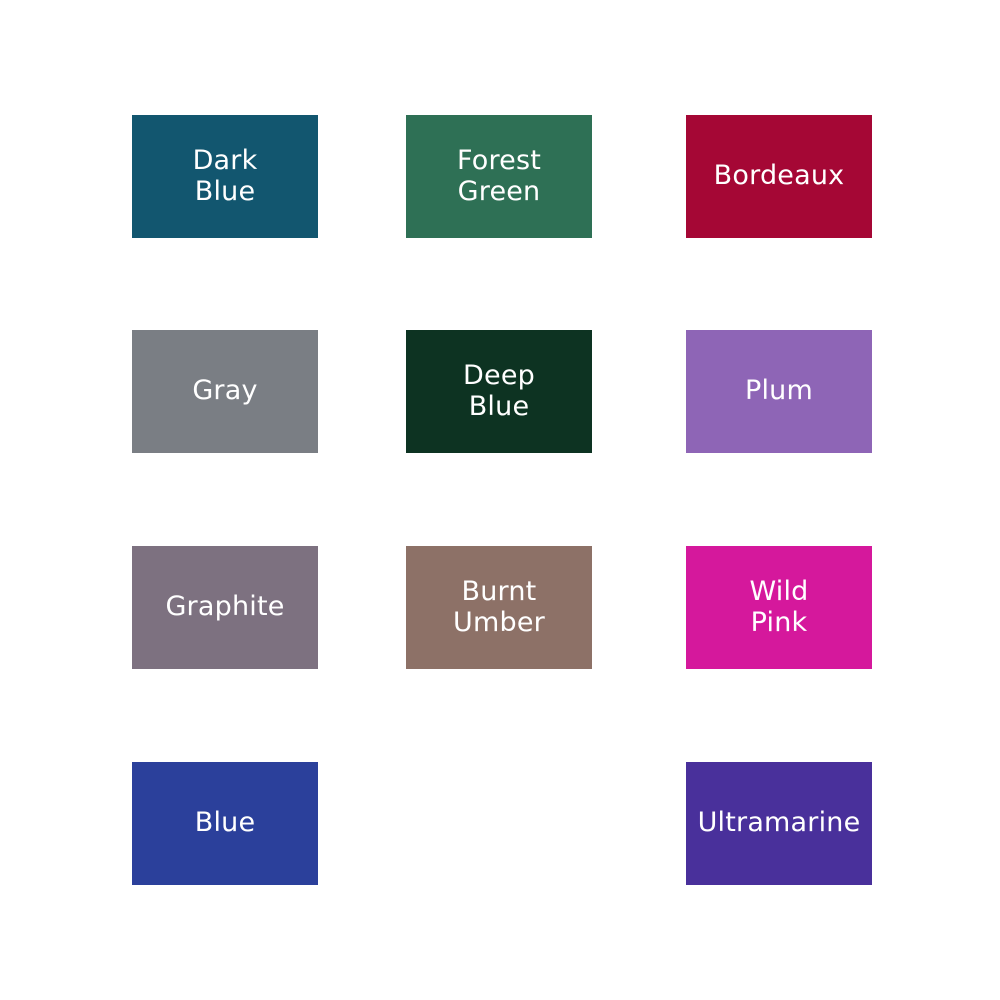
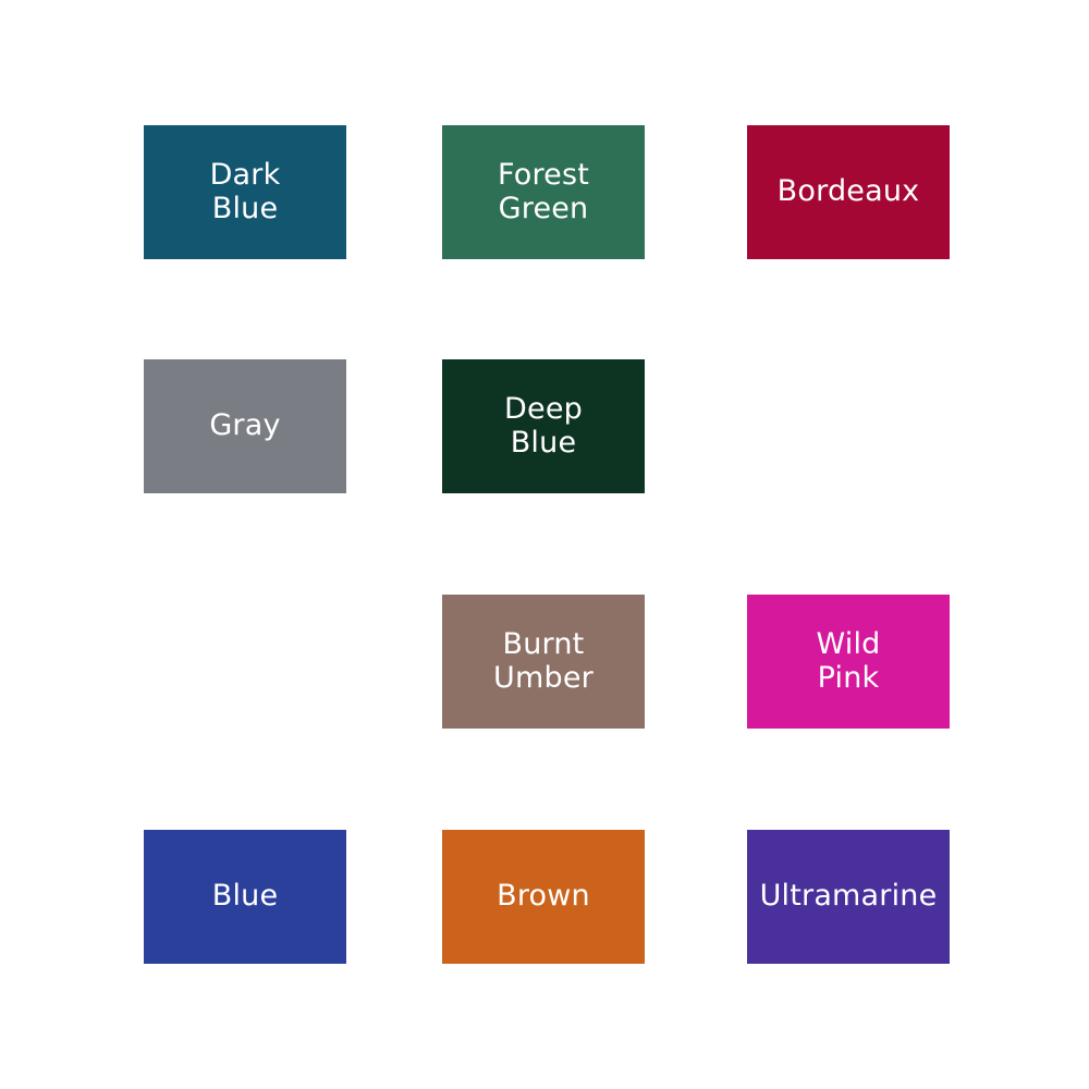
  Dark
  Blue
  Forest
  Green
  Bordeaux
  Gray
  Deep
  Blue
- Plum
- Graphite
  Burnt
  Umber
  Wild
  Pink
  Blue
+ Brown
  Ultramarine
